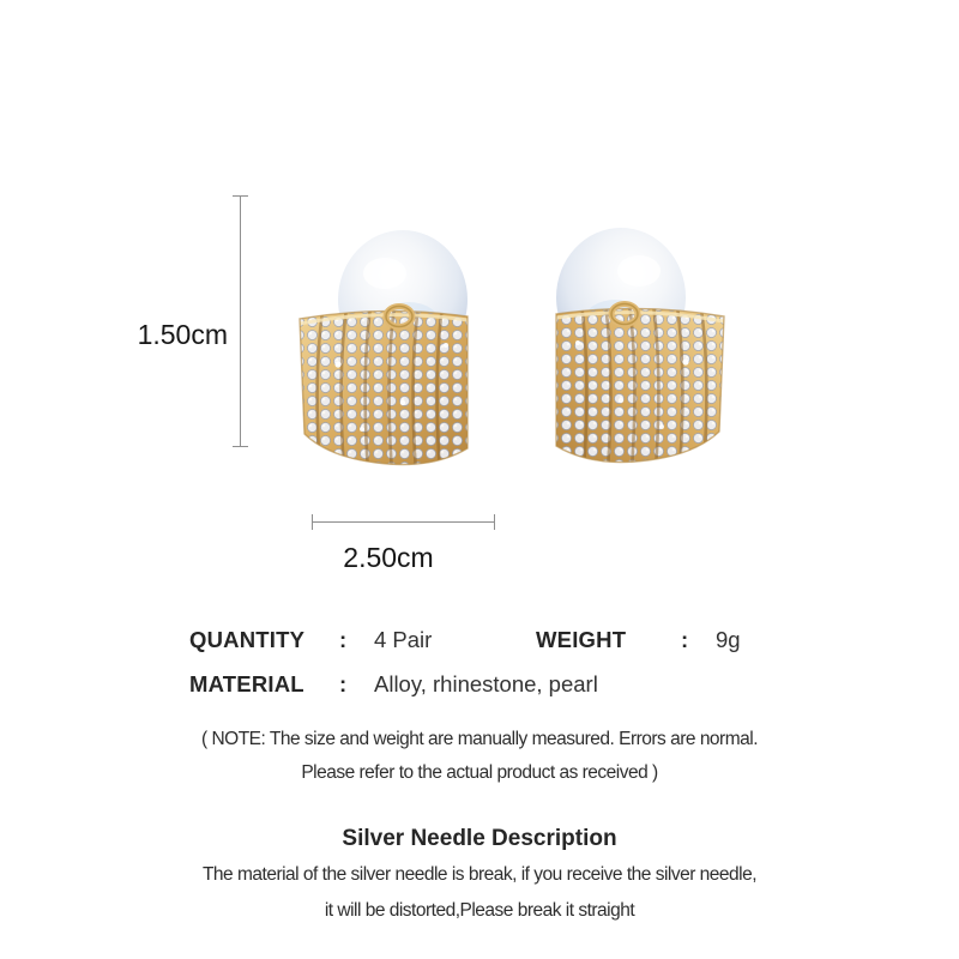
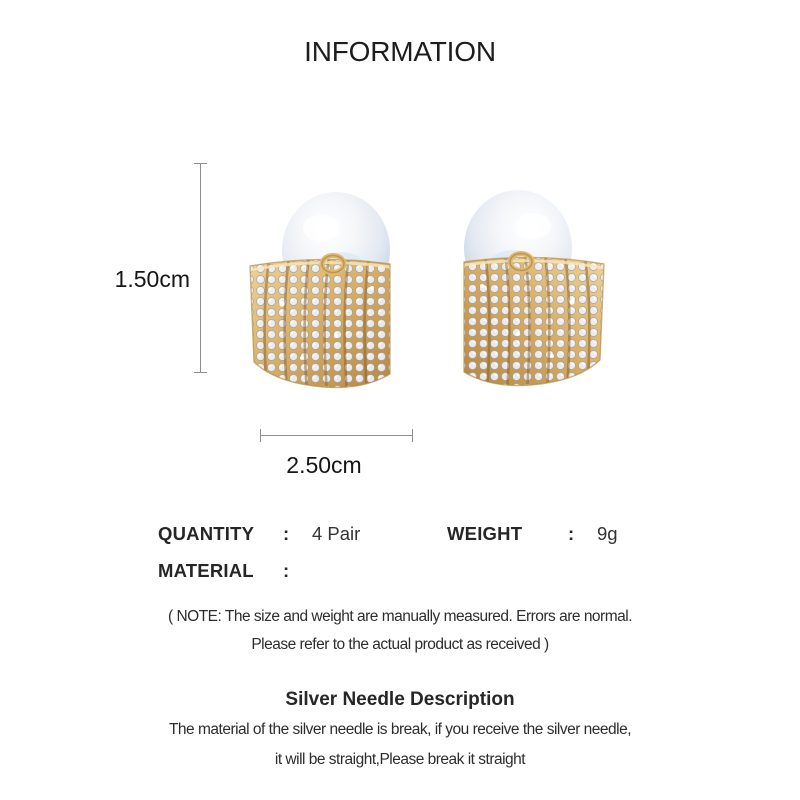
+ INFORMATION
  1.50cm
  2.50cm
  QUANTITY
  :
  4 Pair
  WEIGHT
  :
  9g
  MATERIAL
  :
- Alloy, rhinestone, pearl
  ( NOTE: The size and weight are manually measured. Errors are normal.
  Please refer to the actual product as received )
  Silver Needle Description
  The material of the silver needle is break, if you receive the silver needle,
- it will be distorted,Please break it straight
+ it will be straight,Please break it straight
